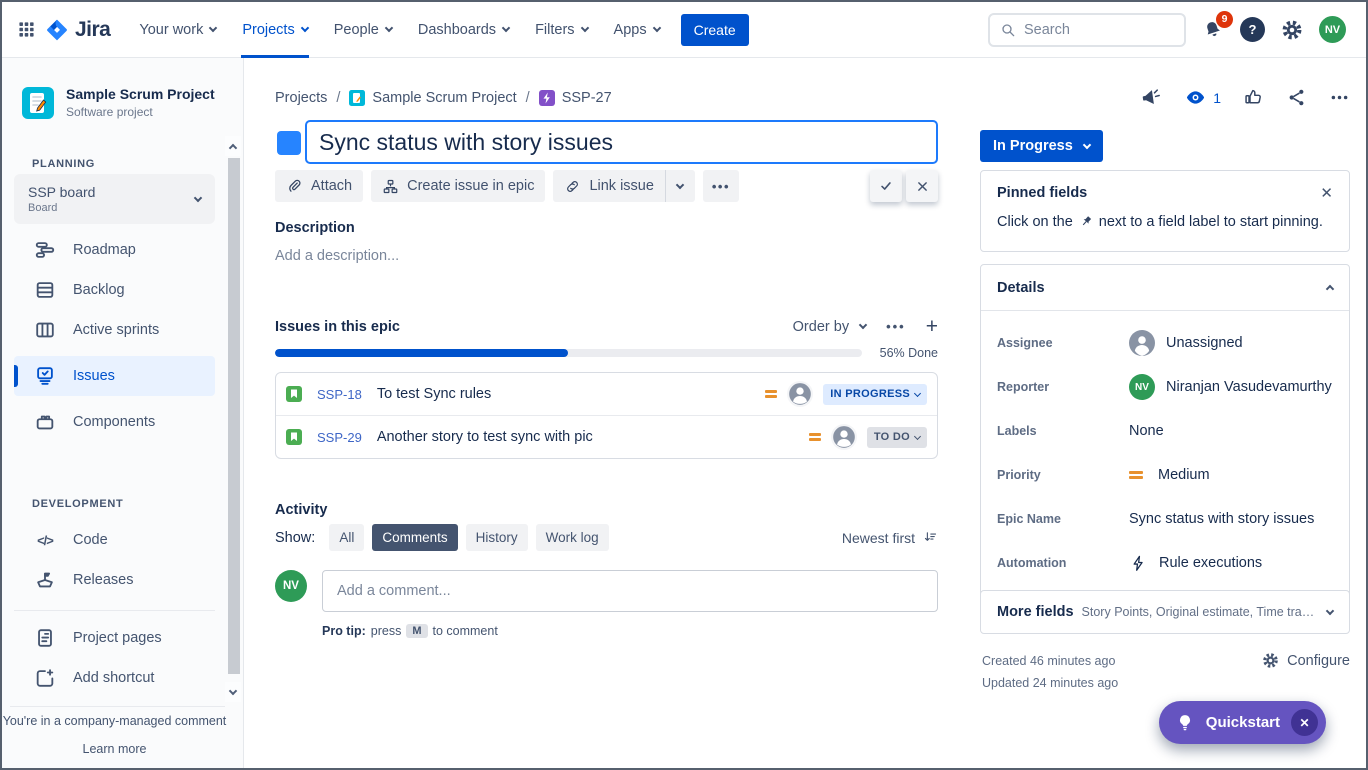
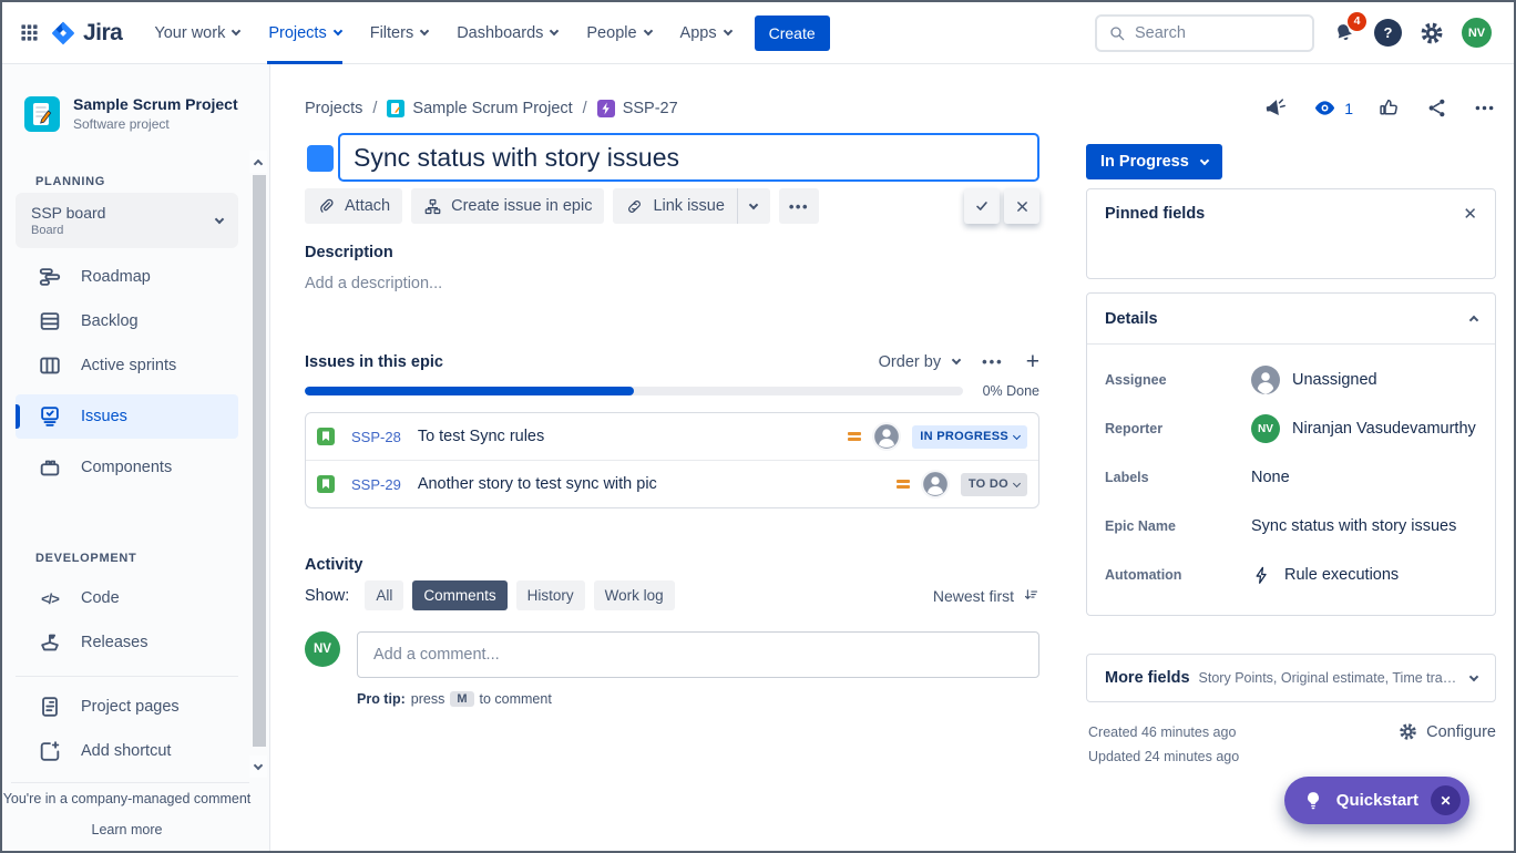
  Jira
  Your work
  Projects
- People
+ Filters
  Dashboards
- Filters
+ People
  Apps
  Create
  Search
- 9
+ 4
  ?
  NV
  Sample Scrum Project
  Software project
  PLANNING
  SSP board
  Board
  Roadmap
  Backlog
  Active sprints
  Issues
  Components
  DEVELOPMENT
  </>
  Code
  Releases
  Project pages
  Add shortcut
  You're in a company-managed comment
  Learn more
  Projects
  /
  Sample Scrum Project
  /
  SSP-27
  Sync status with story issues
  Attach
  Create issue in epic
  Link issue
  •••
  Description
  Add a description...
  Issues in this epic
  Order by
  •••
  +
- 56% Done
+ 0% Done
- SSP-18
+ SSP-28
  To test Sync rules
  IN PROGRESS
  SSP-29
  Another story to test sync with pic
  TO DO
  Activity
  Show:
  All
  Comments
  History
  Work log
  Newest first
  NV
  Add a comment...
  Pro tip:
  press
  M
  to comment
  1
  In Progress
  Pinned fields
  ✕
- Click on the
- next to a field label to start pinning.
  Details
  Assignee
  Unassigned
  Reporter
  NV
  Niranjan Vasudevamurthy
  Labels
  None
- Priority
- Medium
  Epic Name
  Sync status with story issues
  Automation
  Rule executions
  More fields
  Story Points, Original estimate, Time tracki.
  Created 46 minutes ago
  Updated 24 minutes ago
  Configure
  Quickstart
  ✕
